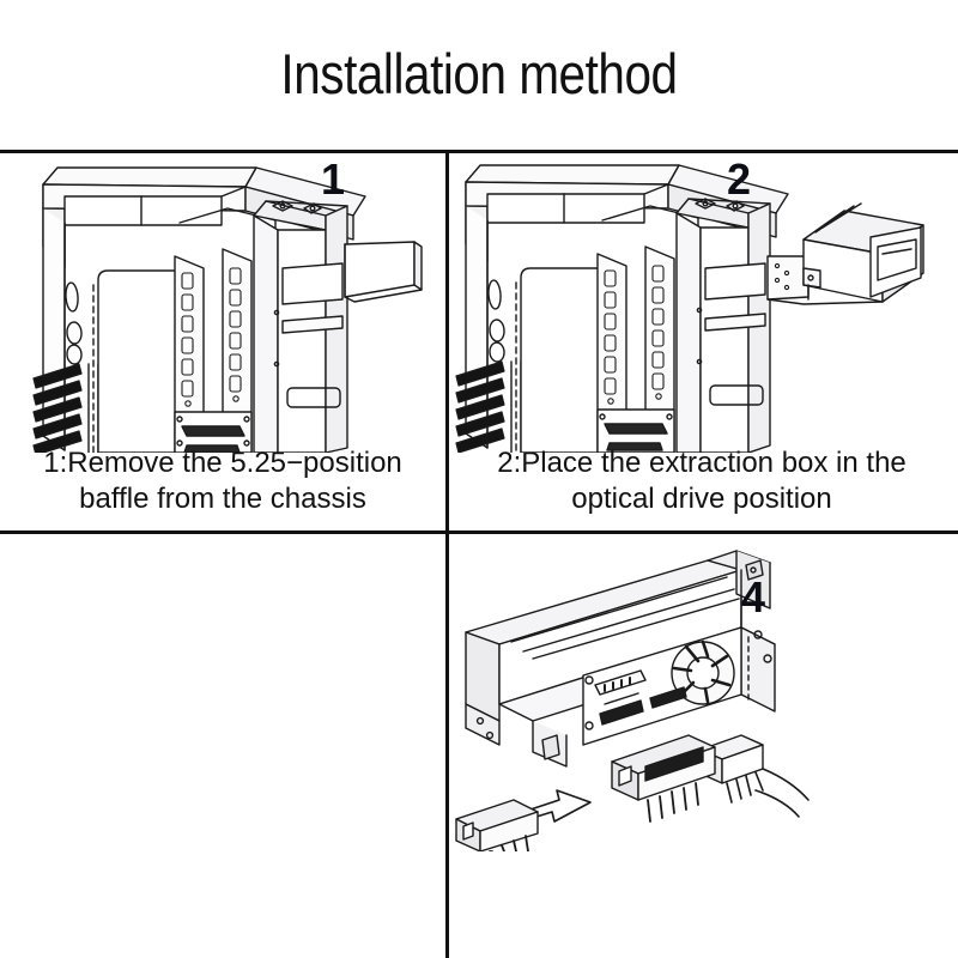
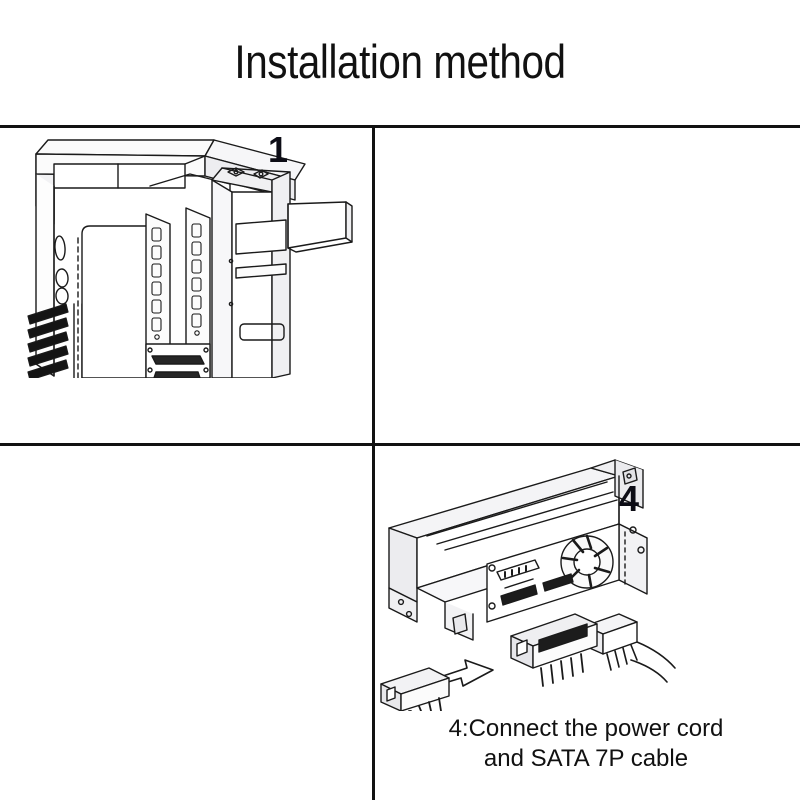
  Installation method
  1
- 1:Remove the 5.25−position
- baffle from the chassis
- 2
- 2:Place the extraction box in the
- optical drive position
  4
+ 4:Connect the power cord
+ and SATA 7P cable
